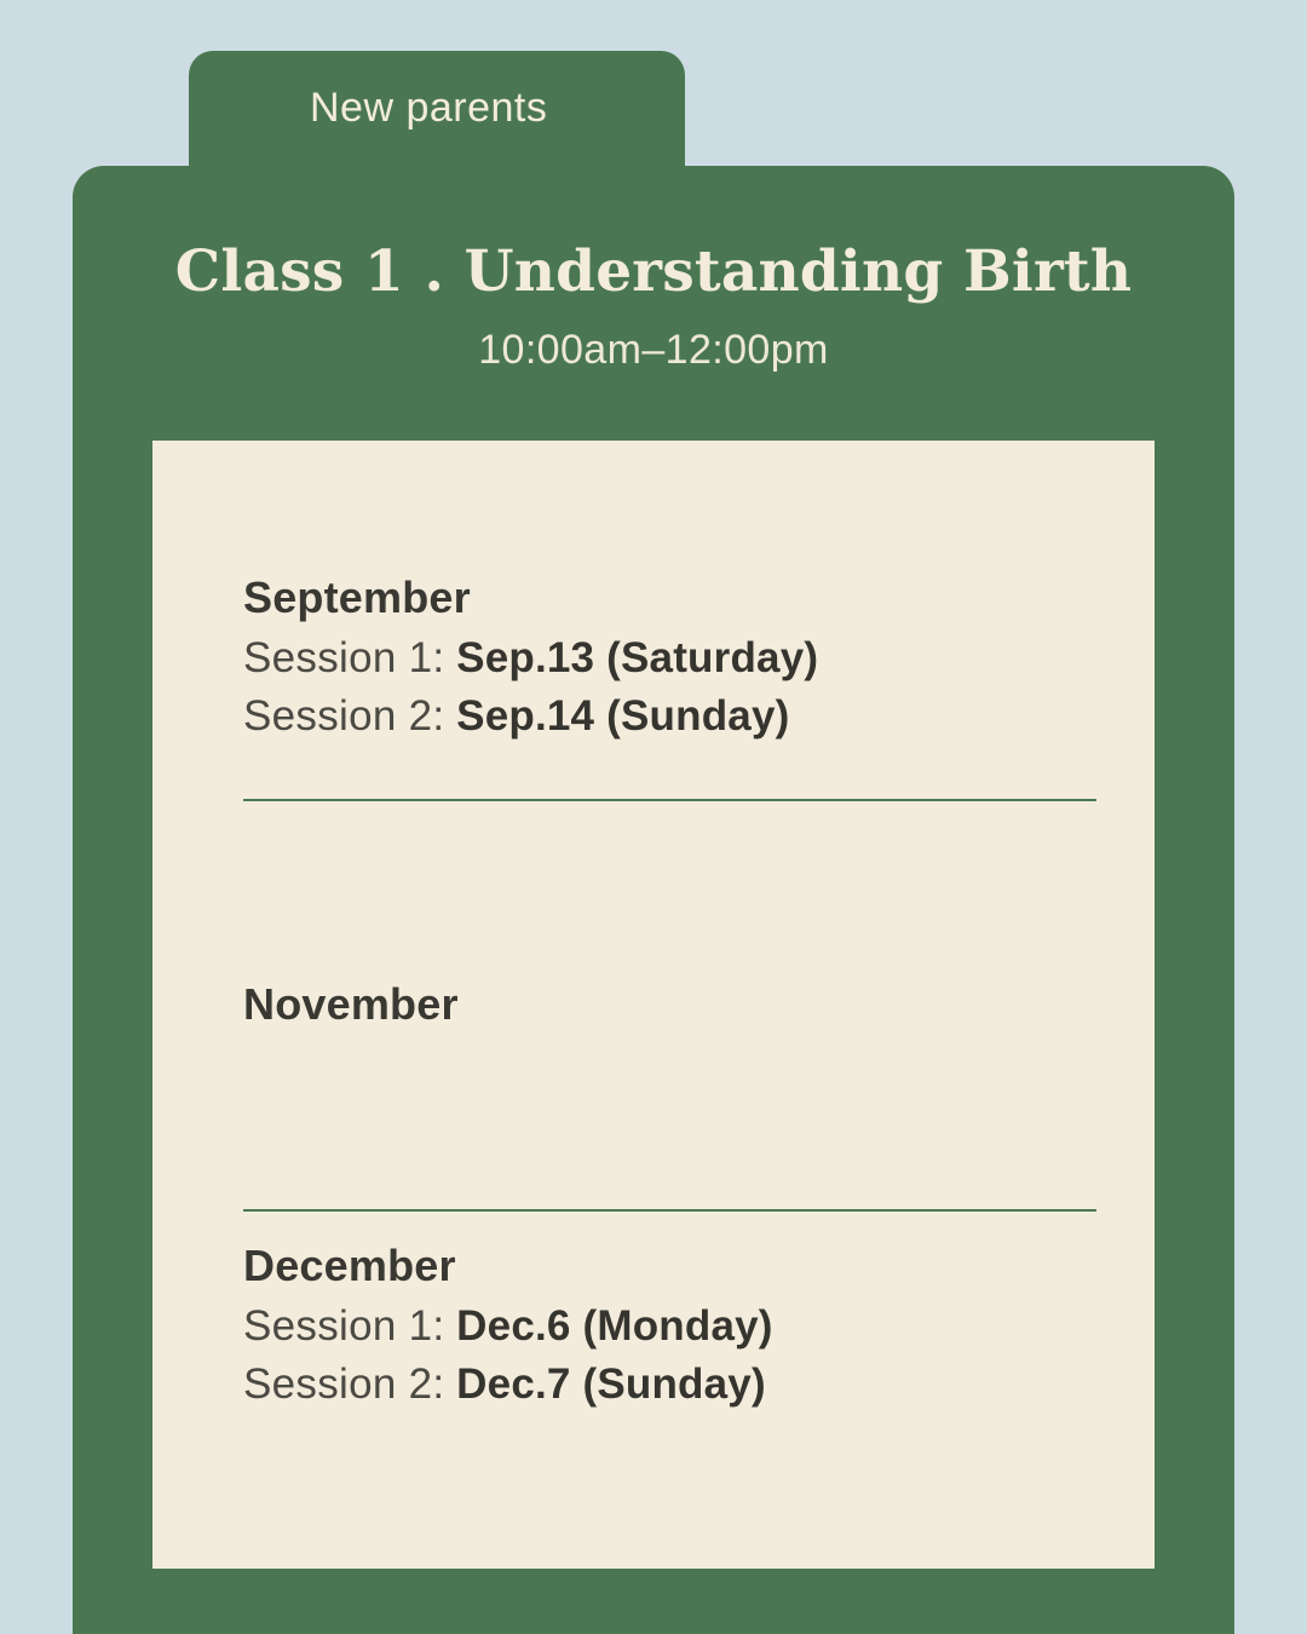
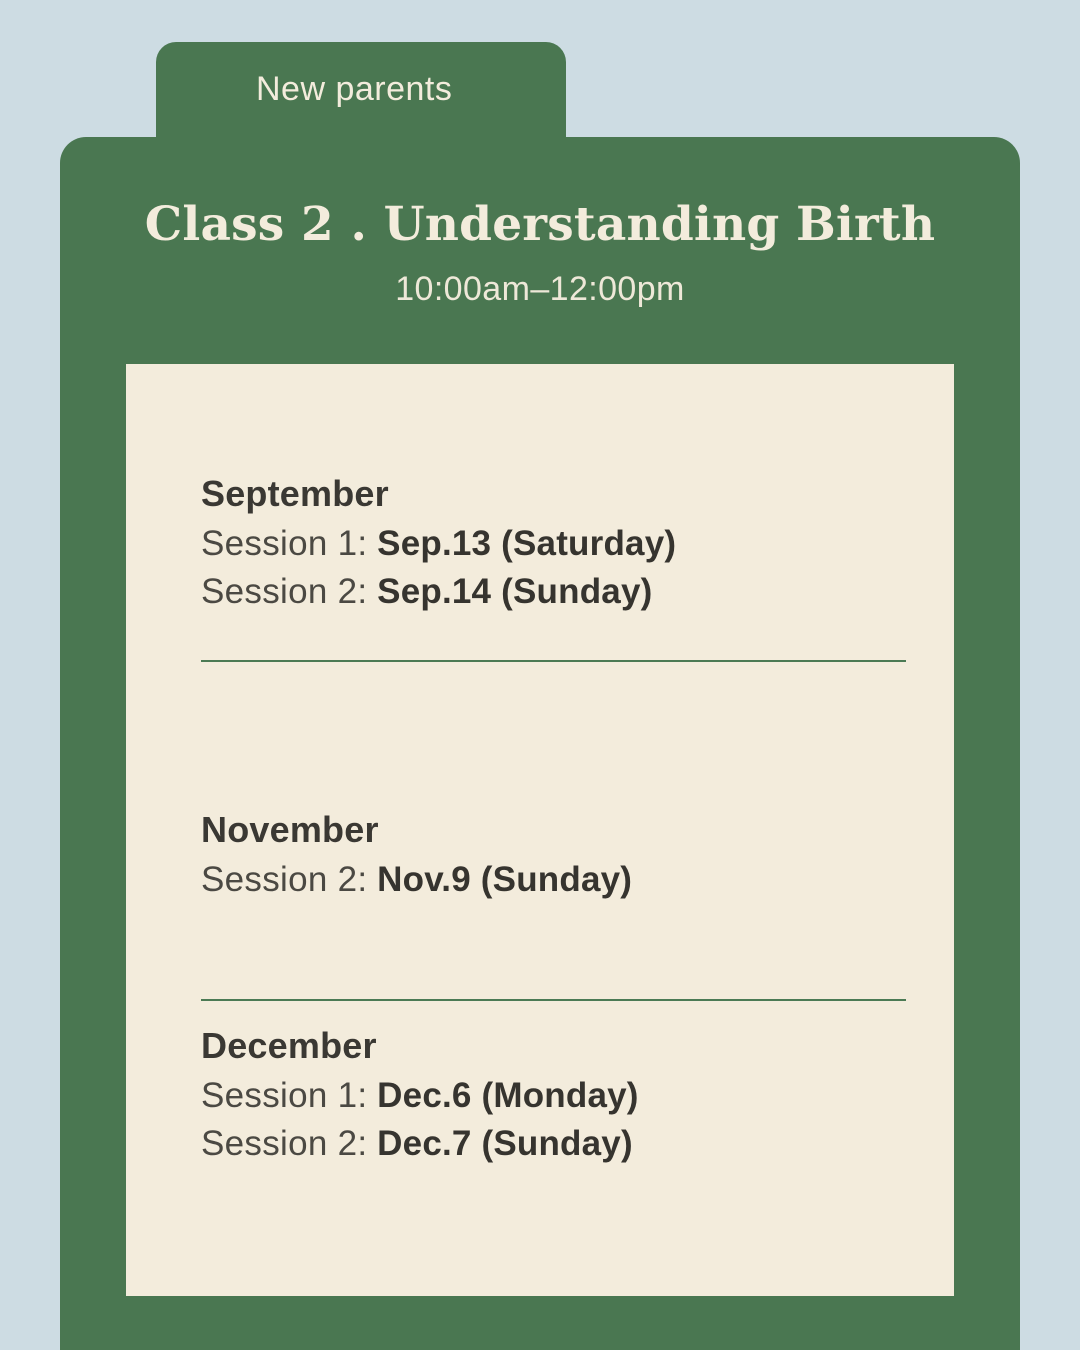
  New parents
- Class 1 . Understanding Birth
+ Class 2 . Understanding Birth
  10:00am–12:00pm
  September
  Session 1: Sep.13 (Saturday)
  Session 2: Sep.14 (Sunday)
  November
+ Session 2: Nov.9 (Sunday)
  December
  Session 1: Dec.6 (Monday)
  Session 2: Dec.7 (Sunday)
